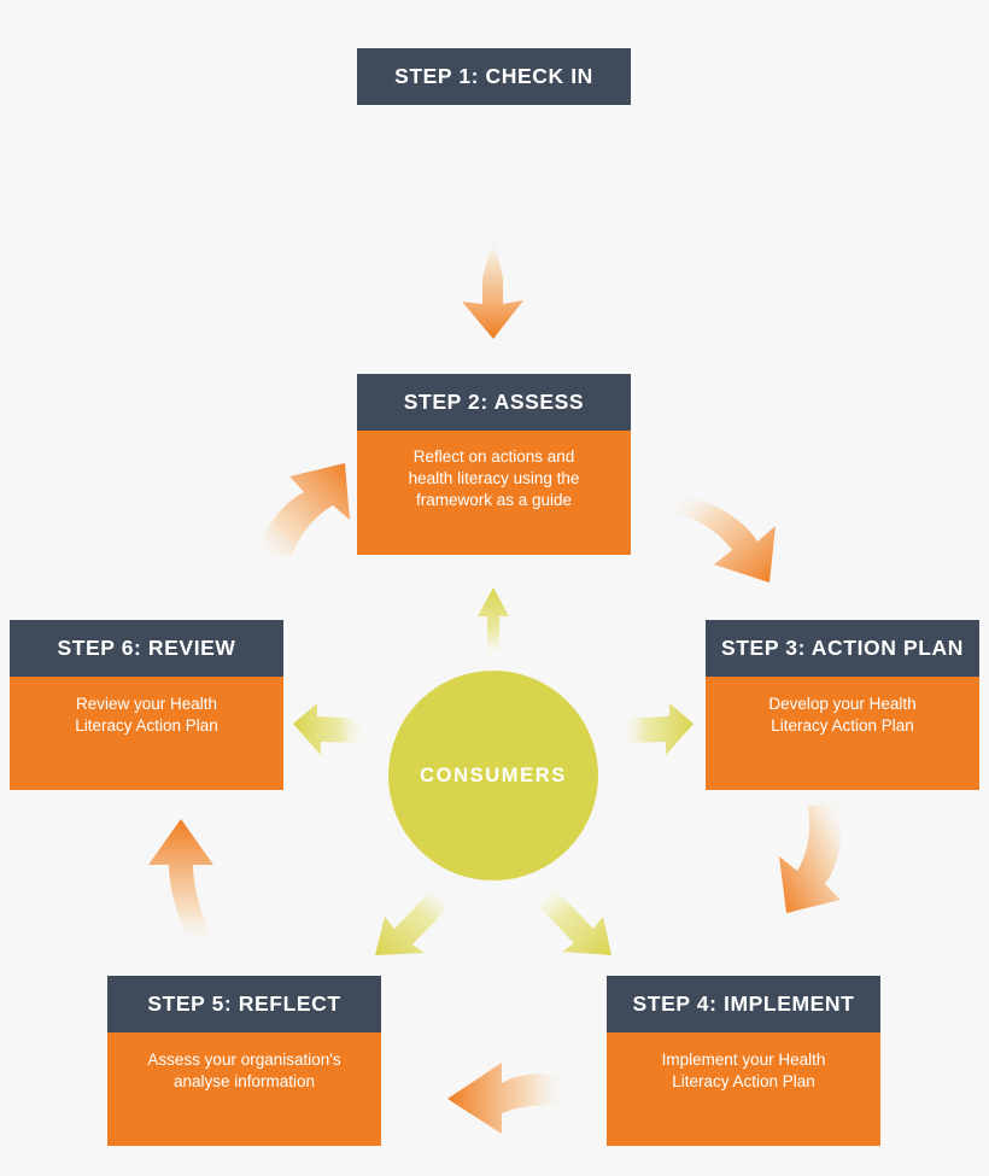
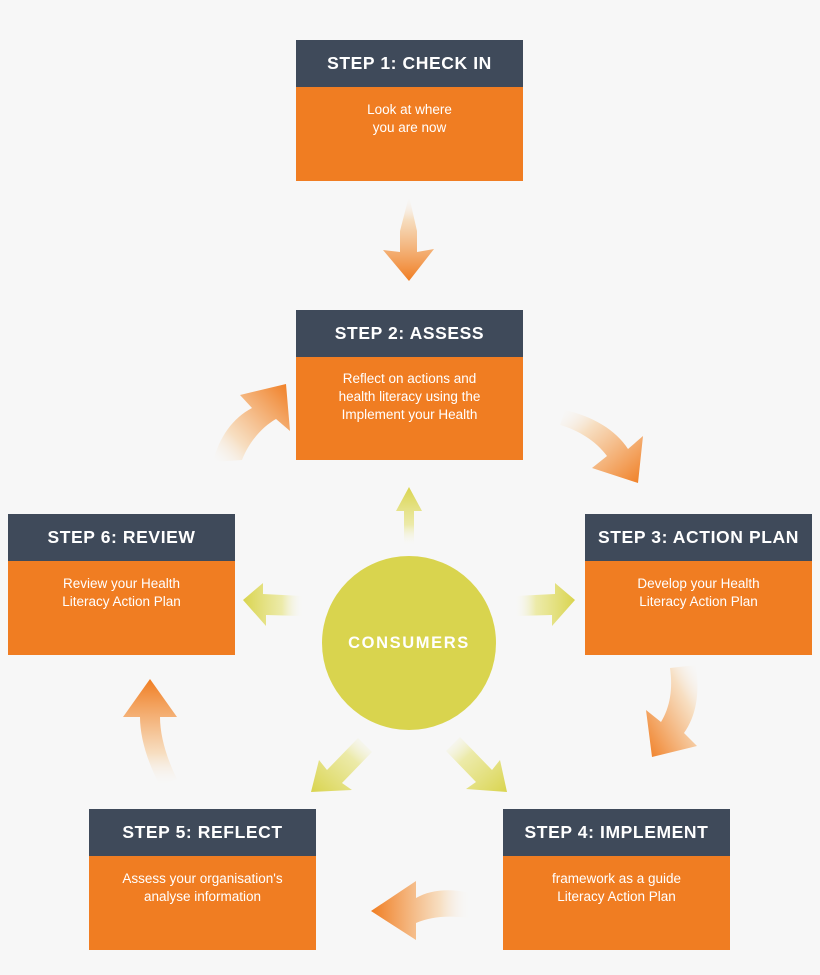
  STEP 1: CHECK IN
+ Look at where
+ you are now
  STEP 2: ASSESS
  Reflect on actions and
  health literacy using the
- framework as a guide
+ Implement your Health
  STEP 3: ACTION PLAN
  Develop your Health
  Literacy Action Plan
  STEP 4: IMPLEMENT
- Implement your Health
+ framework as a guide
  Literacy Action Plan
  STEP 5: REFLECT
  Assess your organisation's
  analyse information
  STEP 6: REVIEW
  Review your Health
  Literacy Action Plan
  CONSUMERS
